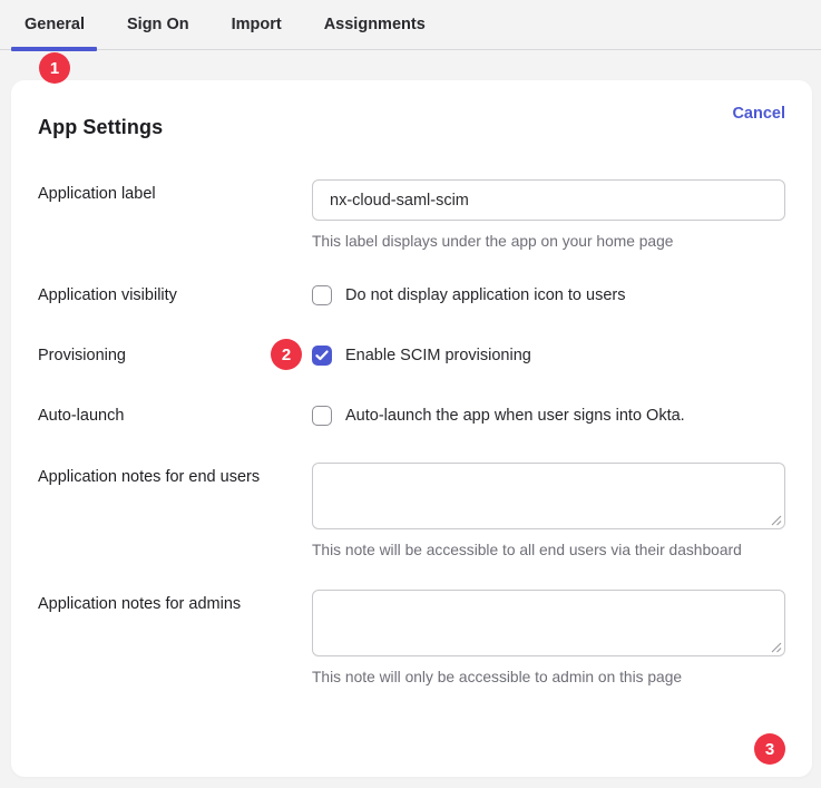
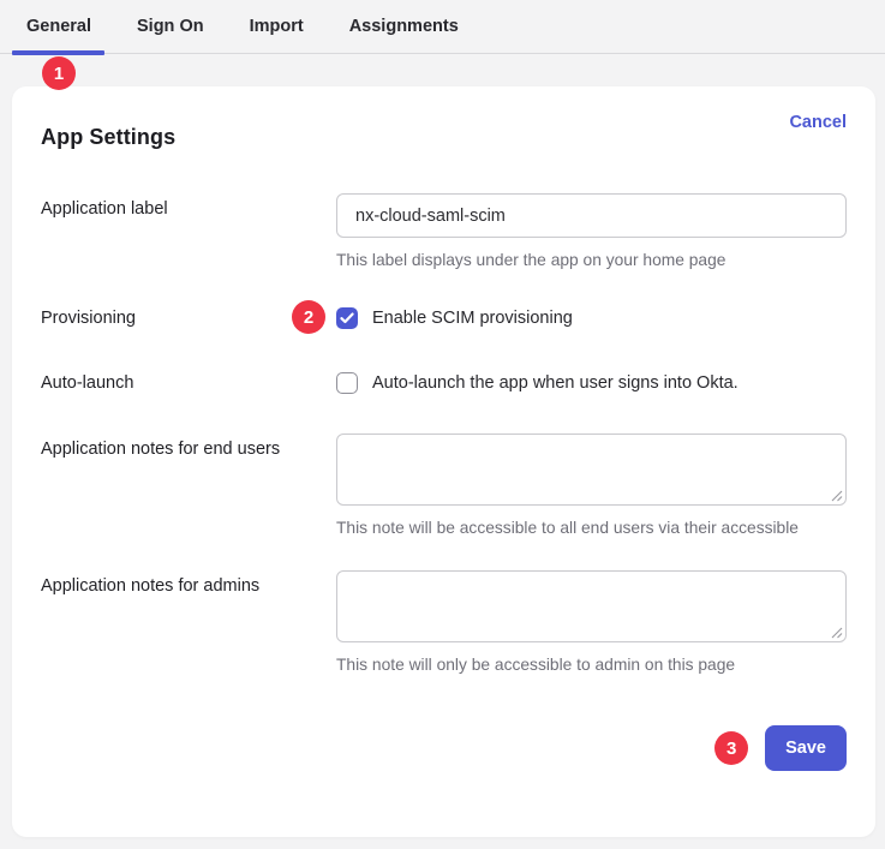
  General
  Sign On
  Import
  Assignments
  1
  App Settings
  Cancel
  Application label
  nx-cloud-saml-scim
  This label displays under the app on your home page
- Application visibility
- Do not display application icon to users
  Provisioning
  2
  Enable SCIM provisioning
  Auto-launch
  Auto-launch the app when user signs into Okta.
  Application notes for end users
- This note will be accessible to all end users via their dashboard
+ This note will be accessible to all end users via their accessible
  Application notes for admins
  This note will only be accessible to admin on this page
  3
+ Save
